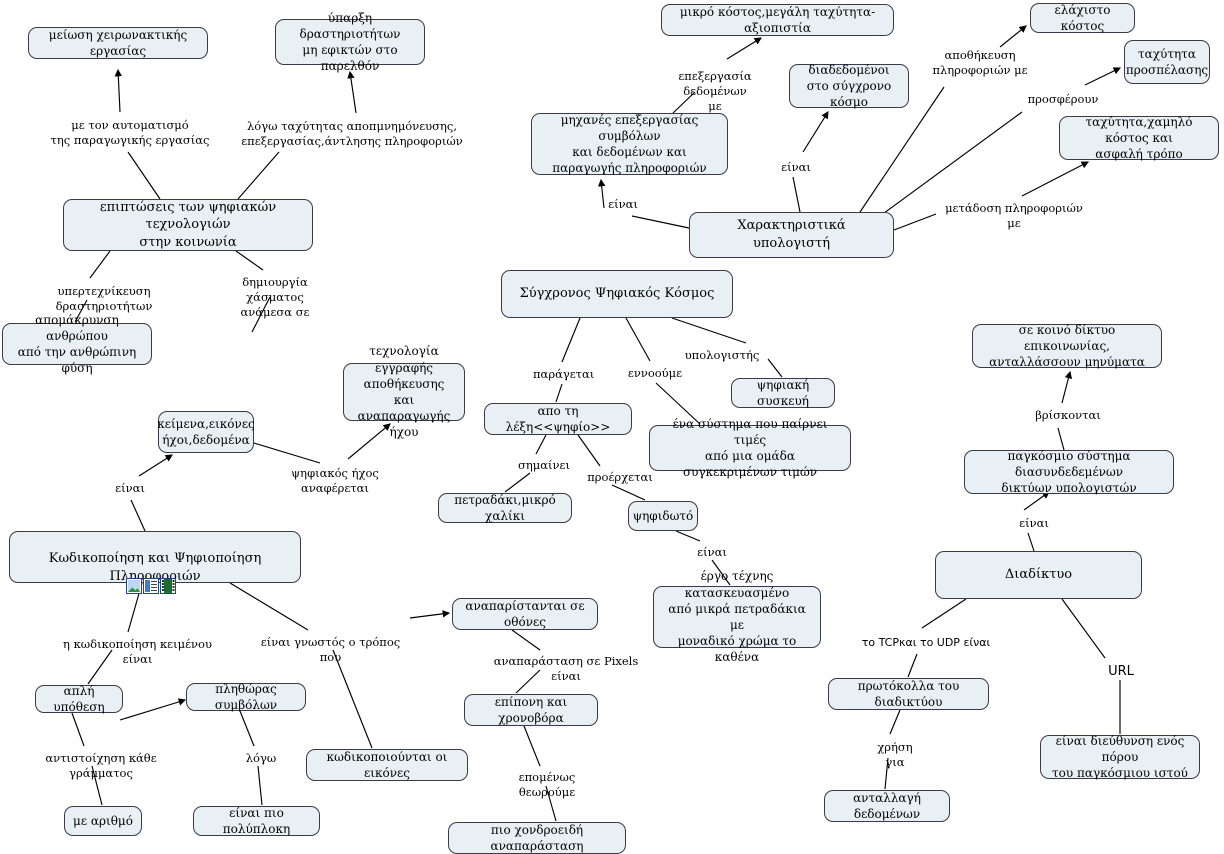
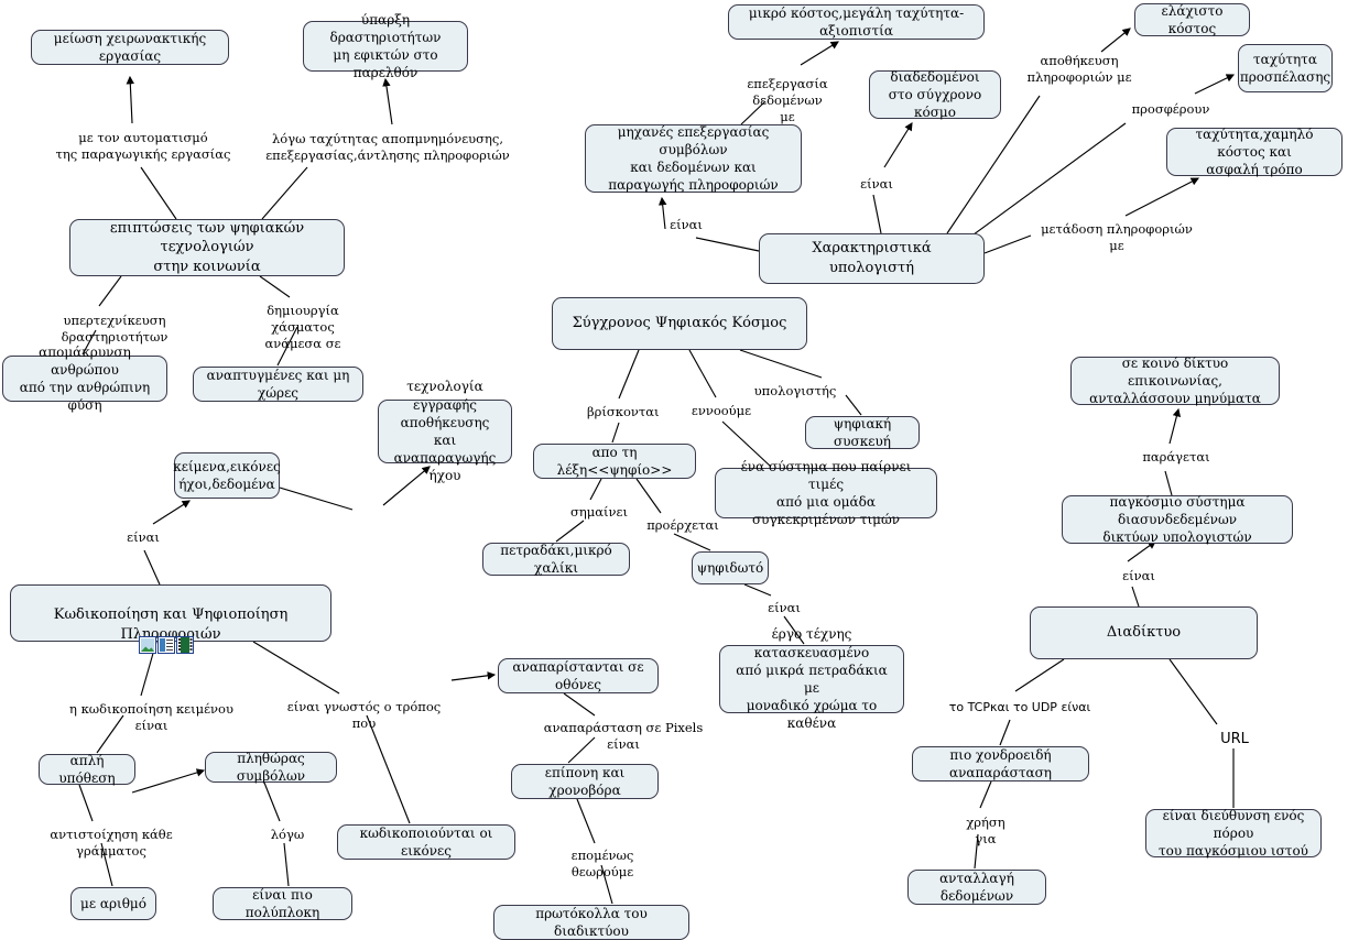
  μείωση χειρωνακτικής εργασίας
  ύπαρξη δραστηριοτήτων
  μη εφικτών στο παρελθόν
  επιπτώσεις των ψηφιακών τεχνολογιών
  στην κοινωνία
  απομάκρυνση ανθρώπου
  από την ανθρώπινη φύση
+ αναπτυγμένες και μη χώρες
  τεχνολογία εγγραφής
  αποθήκευσης και
  αναπαραγωγής ήχου
  κείμενα,εικόνες
  ήχοι,δεδομένα
  Κωδικοποίηση και Ψηφιοποίηση Πληροφοριών
  απλή υπόθεση
  πληθώρας συμβόλων
  με αριθμό
  είναι πιο πολύπλοκη
  κωδικοποιούνται οι εικόνες
  αναπαρίστανται σε οθόνες
  επίπονη και χρονοβόρα
- πιο χονδροειδή αναπαράσταση
+ πρωτόκολλα του διαδικτύου
  Σύγχρονος Ψηφιακός Κόσμος
  απο τη λέξη<<ψηφίο>>
  πετραδάκι,μικρό χαλίκι
  ψηφιδωτό
  έργο τέχνης κατασκευασμένο
  από μικρά πετραδάκια με
  μοναδικό χρώμα το καθένα
  ένα σύστημα που παίρνει τιμές
  από μια ομάδα συγκεκριμένων τιμών
  ψηφιακή συσκευή
  μικρό κόστος,μεγάλη ταχύτητα-αξιοπιστία
  διαδεδομένοι
  στο σύγχρονο κόσμο
  μηχανές επεξεργασίας συμβόλων
  και δεδομένων και
  παραγωγής πληροφοριών
  Χαρακτηριστικά υπολογιστή
  ελάχιστο κόστος
  ταχύτητα
  προσπέλασης
  ταχύτητα,χαμηλό κόστος και
  ασφαλή τρόπο
  σε κοινό δίκτυο επικοινωνίας,
  ανταλλάσσουν μηνύματα
  παγκόσμιο σύστημα διασυνδεδεμένων
  δικτύων υπολογιστών
  Διαδίκτυο
- πρωτόκολλα του διαδικτύου
+ πιο χονδροειδή αναπαράσταση
  ανταλλαγή δεδομένων
  είναι διεύθυνση ενός πόρου
  του παγκόσμιου ιστού
  με τον αυτοματισμό
  της παραγωγικής εργασίας
  λόγω ταχύτητας αποπμνημόνευσης,
  επεξεργασίας,άντλησης πληροφοριών
  υπερτεχνίκευση δραστηριοτήτων
  δημιουργία χάσματος
  ανάμεσα σε
- ψηφιακός ήχος αναφέρεται
  είναι
  η κωδικοποίηση κειμένου είναι
  είναι γνωστός ο τρόπος που
  αντιστοίχηση κάθε γράμματος
  λόγω
  αναπαράσταση σε Pixels είναι
  επομένως θεωρούμε
- παράγεται
+ βρίσκονται
  εννοούμε
  υπολογιστής
  σημαίνει
  προέρχεται
  είναι
  επεξεργασία δεδομένων
  με
  είναι
  είναι
  αποθήκευση
  πληροφοριών με
  προσφέρουν
  μετάδοση πληροφοριών με
- βρίσκονται
+ παράγεται
  είναι
  το TCPκαι το UDP είναι
  χρήση για
  URL
